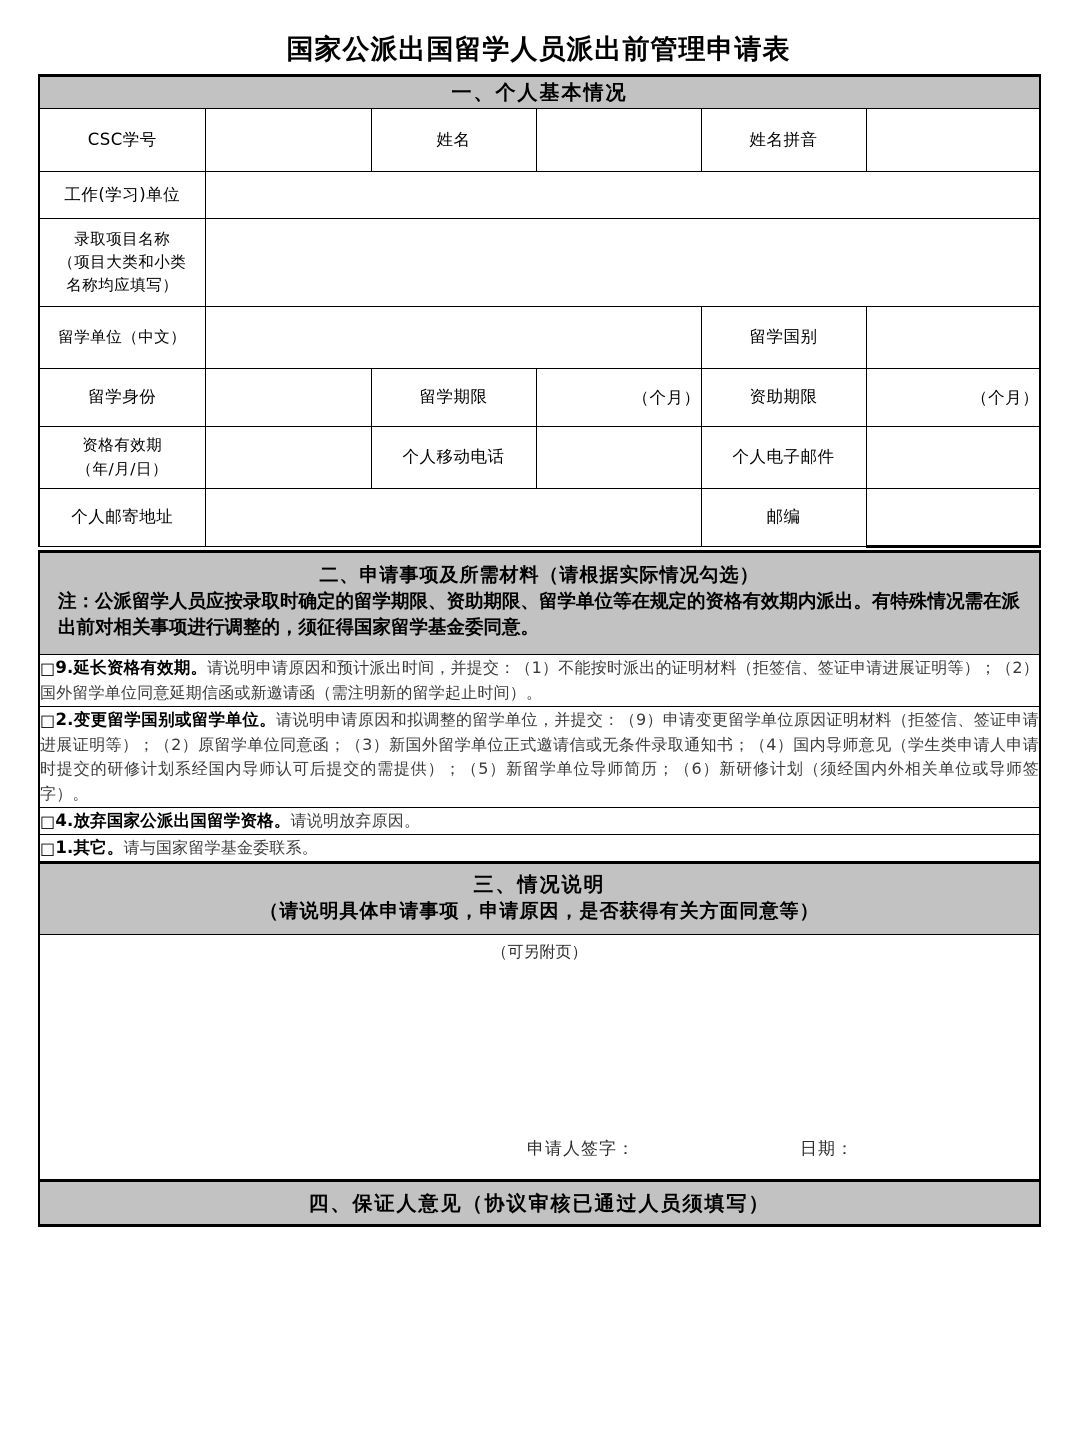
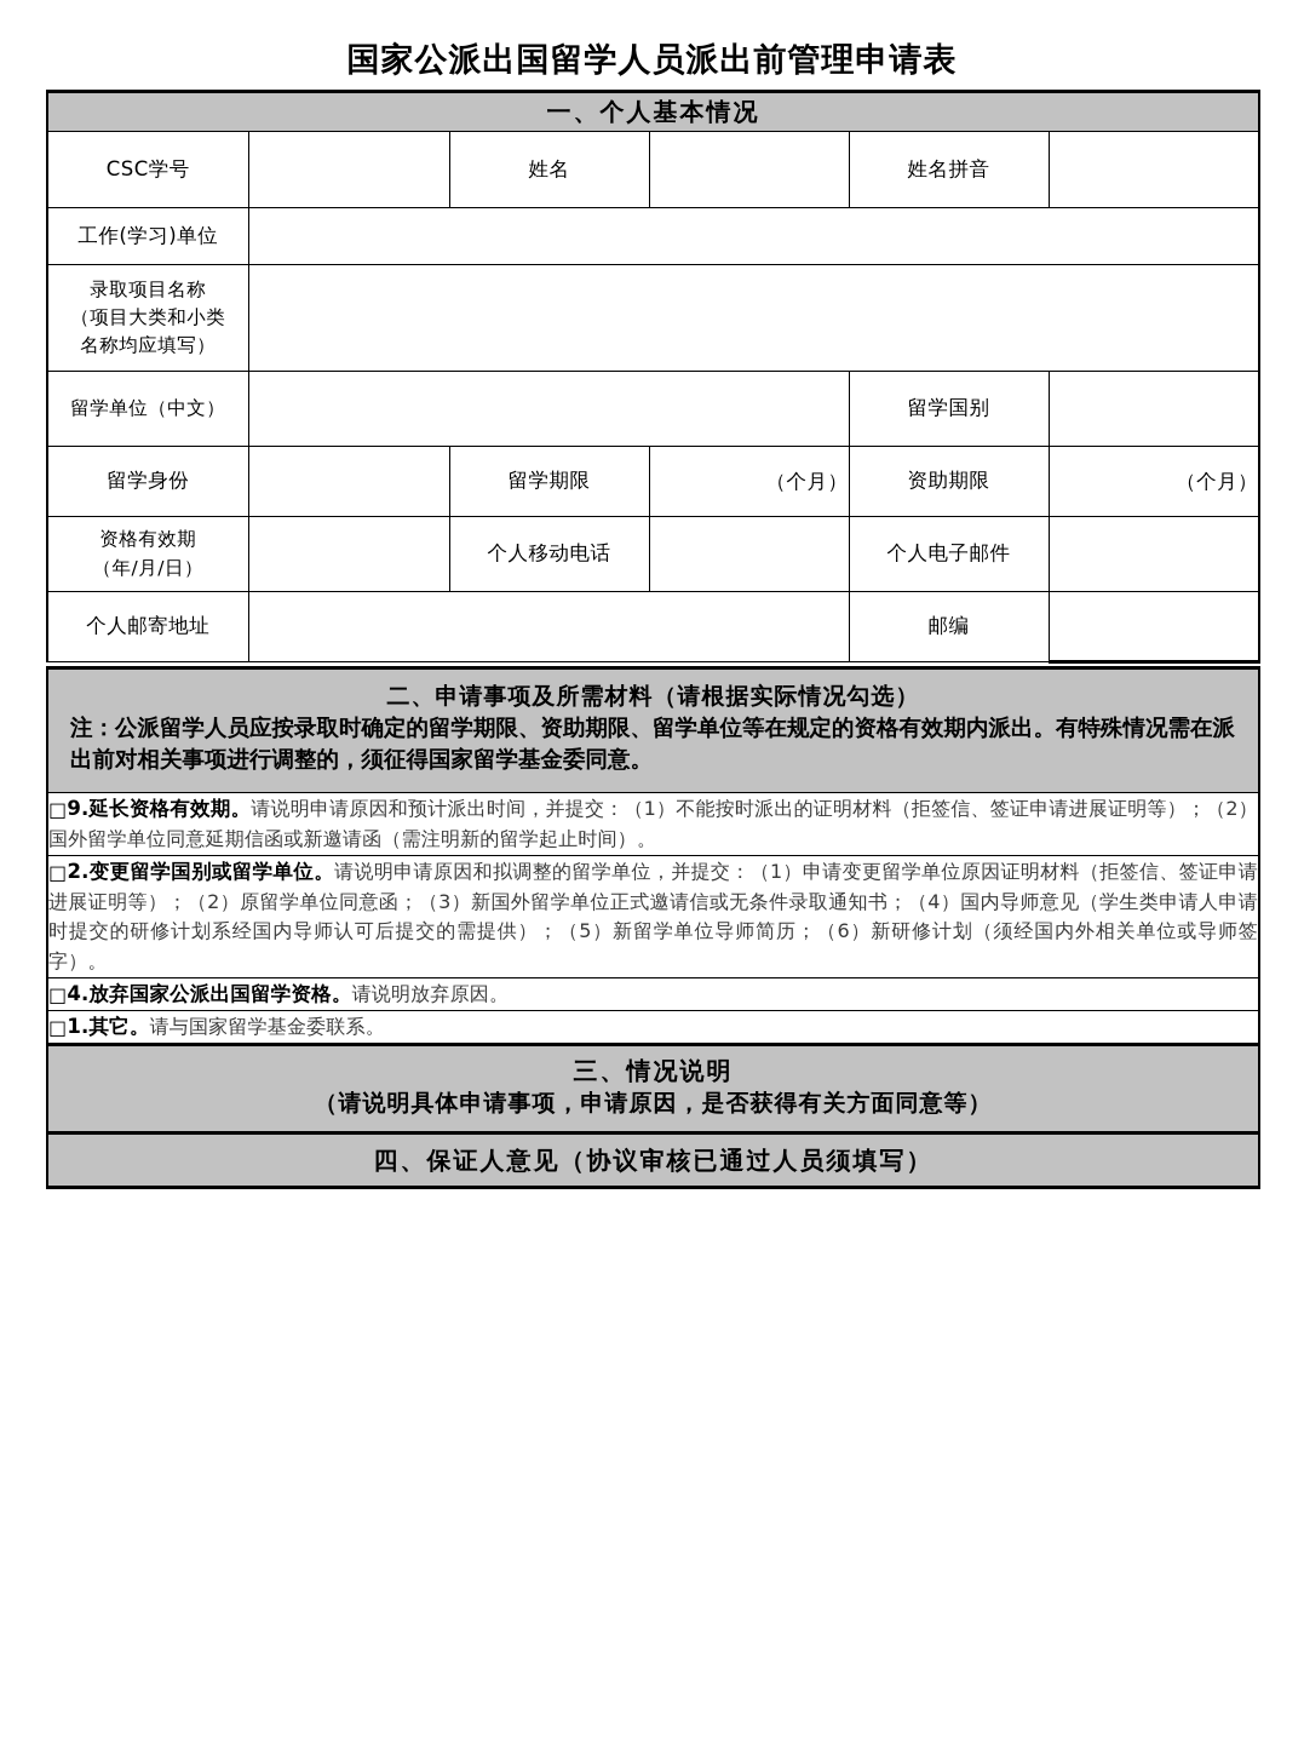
  国家公派出国留学人员派出前管理申请表
  一、个人基本情况
  CSC学号		姓名		姓名拼音
  工作(学习)单位
  录取项目名称 （项目大类和小类 名称均应填写）
  留学单位（中文）		留学国别
  留学身份		留学期限	（个月）	资助期限	（个月）
  资格有效期 （年/月/日）		个人移动电话		个人电子邮件
  个人邮寄地址		邮编
  二、申请事项及所需材料（请根据实际情况勾选） 注：公派留学人员应按录取时确定的留学期限、资助期限、留学单位等在规定的资格有效期内派出。有特殊情况需在派出前对相关事项进行调整的，须征得国家留学基金委同意。
  □9.延长资格有效期。请说明申请原因和预计派出时间，并提交：（1）不能按时派出的证明材料（拒签信、签证申请进展证明等）；（2）国外留学单位同意延期信函或新邀请函（需注明新的留学起止时间）。
- □2.变更留学国别或留学单位。请说明申请原因和拟调整的留学单位，并提交：（9）申请变更留学单位原因证明材料（拒签信、签证申请进展证明等）；（2）原留学单位同意函；（3）新国外留学单位正式邀请信或无条件录取通知书；（4）国内导师意见（学生类申请人申请时提交的研修计划系经国内导师认可后提交的需提供）；（5）新留学单位导师简历；（6）新研修计划（须经国内外相关单位或导师签字）。
+ □2.变更留学国别或留学单位。请说明申请原因和拟调整的留学单位，并提交：（1）申请变更留学单位原因证明材料（拒签信、签证申请进展证明等）；（2）原留学单位同意函；（3）新国外留学单位正式邀请信或无条件录取通知书；（4）国内导师意见（学生类申请人申请时提交的研修计划系经国内导师认可后提交的需提供）；（5）新留学单位导师简历；（6）新研修计划（须经国内外相关单位或导师签字）。
  □4.放弃国家公派出国留学资格。请说明放弃原因。
  □1.其它。请与国家留学基金委联系。
  三、情况说明 （请说明具体申请事项，申请原因，是否获得有关方面同意等）
- （可另附页） 申请人签字： 日期：
  四、保证人意见（协议审核已通过人员须填写）
